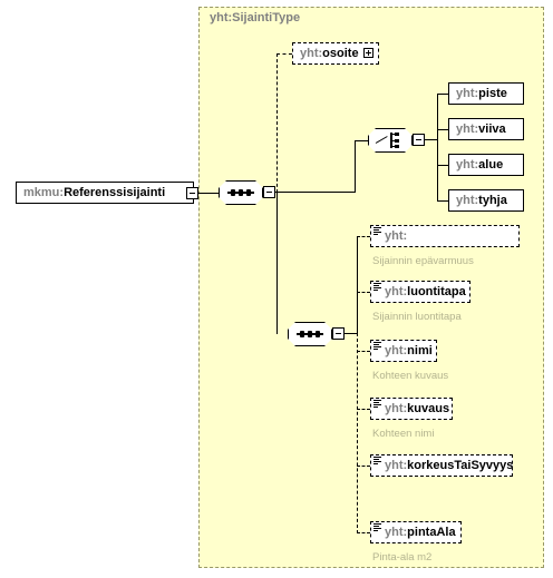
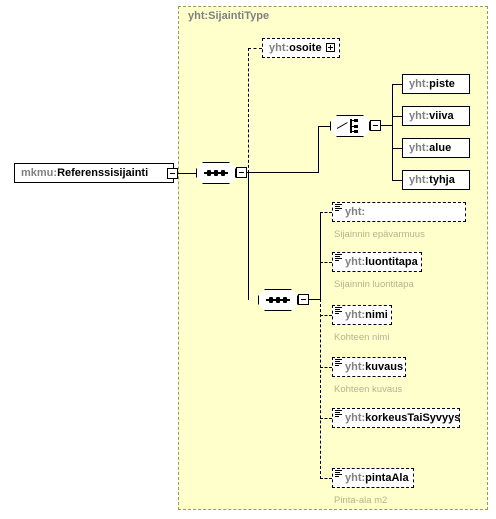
  yht:SijaintiType
  mkmu:
  Referenssisijainti
  yht:
  osoite
  yht:
  piste
  yht:
  viiva
  yht:
  alue
  yht:
  tyhja
  yht:
  Sijainnin epävarmuus
  yht:
  luontitapa
  Sijainnin luontitapa
  yht:
  nimi
- Kohteen kuvaus
+ Kohteen nimi
  yht:
  kuvaus
- Kohteen nimi
+ Kohteen kuvaus
  yht:
  korkeusTaiSyvyys
  yht:
  pintaAla
  Pinta-ala m2
